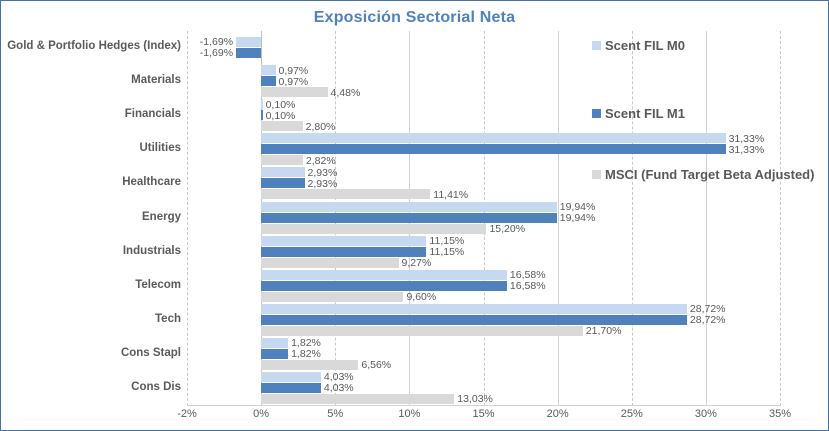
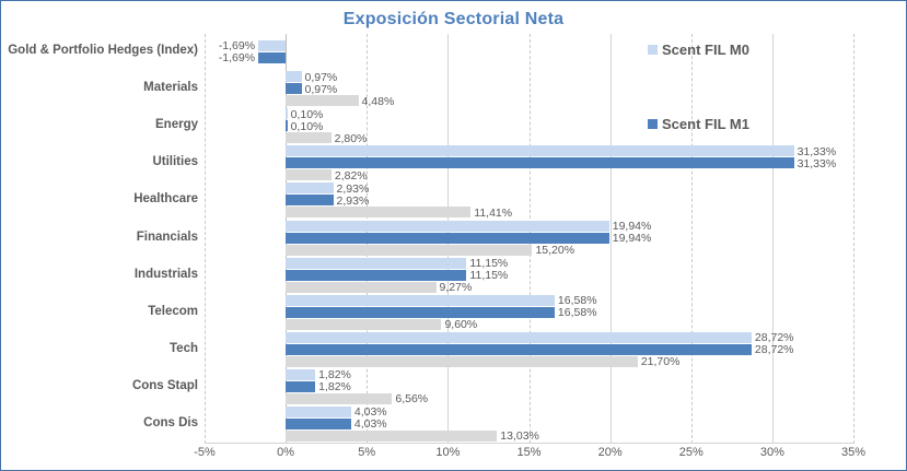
  Exposición Sectorial Neta
  -1,69%
  -1,69%
  0,97%
  0,97%
  4,48%
  0,10%
  0,10%
  2,80%
  31,33%
  31,33%
  2,82%
  2,93%
  2,93%
  11,41%
  19,94%
  19,94%
  15,20%
  11,15%
  11,15%
  9,27%
  16,58%
  16,58%
  9,60%
  28,72%
  28,72%
  21,70%
  1,82%
  1,82%
  6,56%
  4,03%
  4,03%
  13,03%
  Gold & Portfolio Hedges (Index)
  Materials
- Financials
+ Energy
  Utilities
  Healthcare
- Energy
+ Financials
  Industrials
  Telecom
  Tech
  Cons Stapl
  Cons Dis
- -2%
+ -5%
  0%
  5%
  10%
  15%
  20%
  25%
  30%
  35%
  Scent FIL M0
  Scent FIL M1
- MSCI (Fund Target Beta Adjusted)
